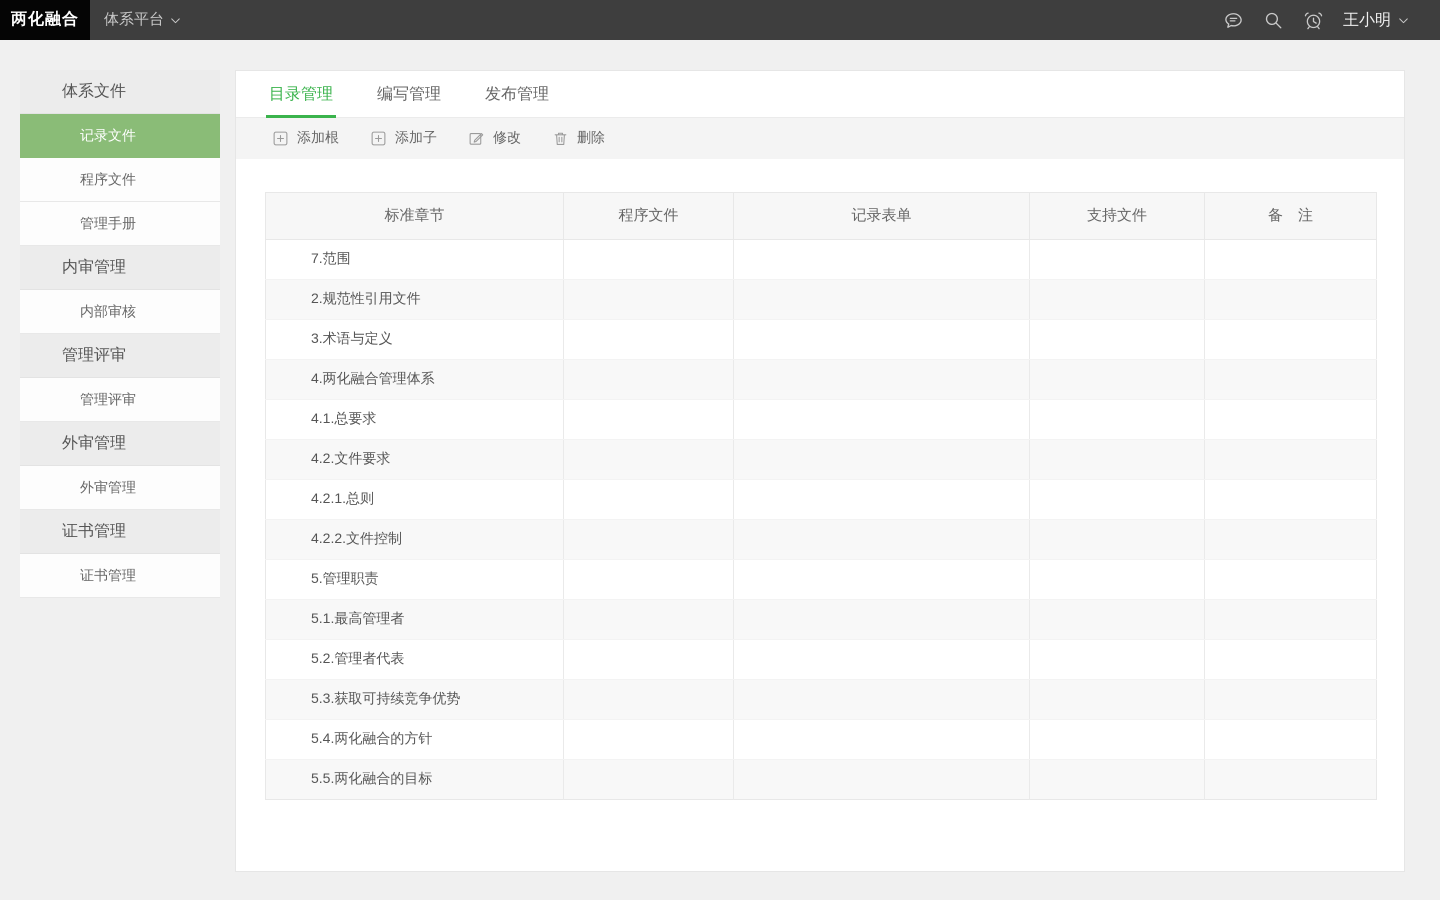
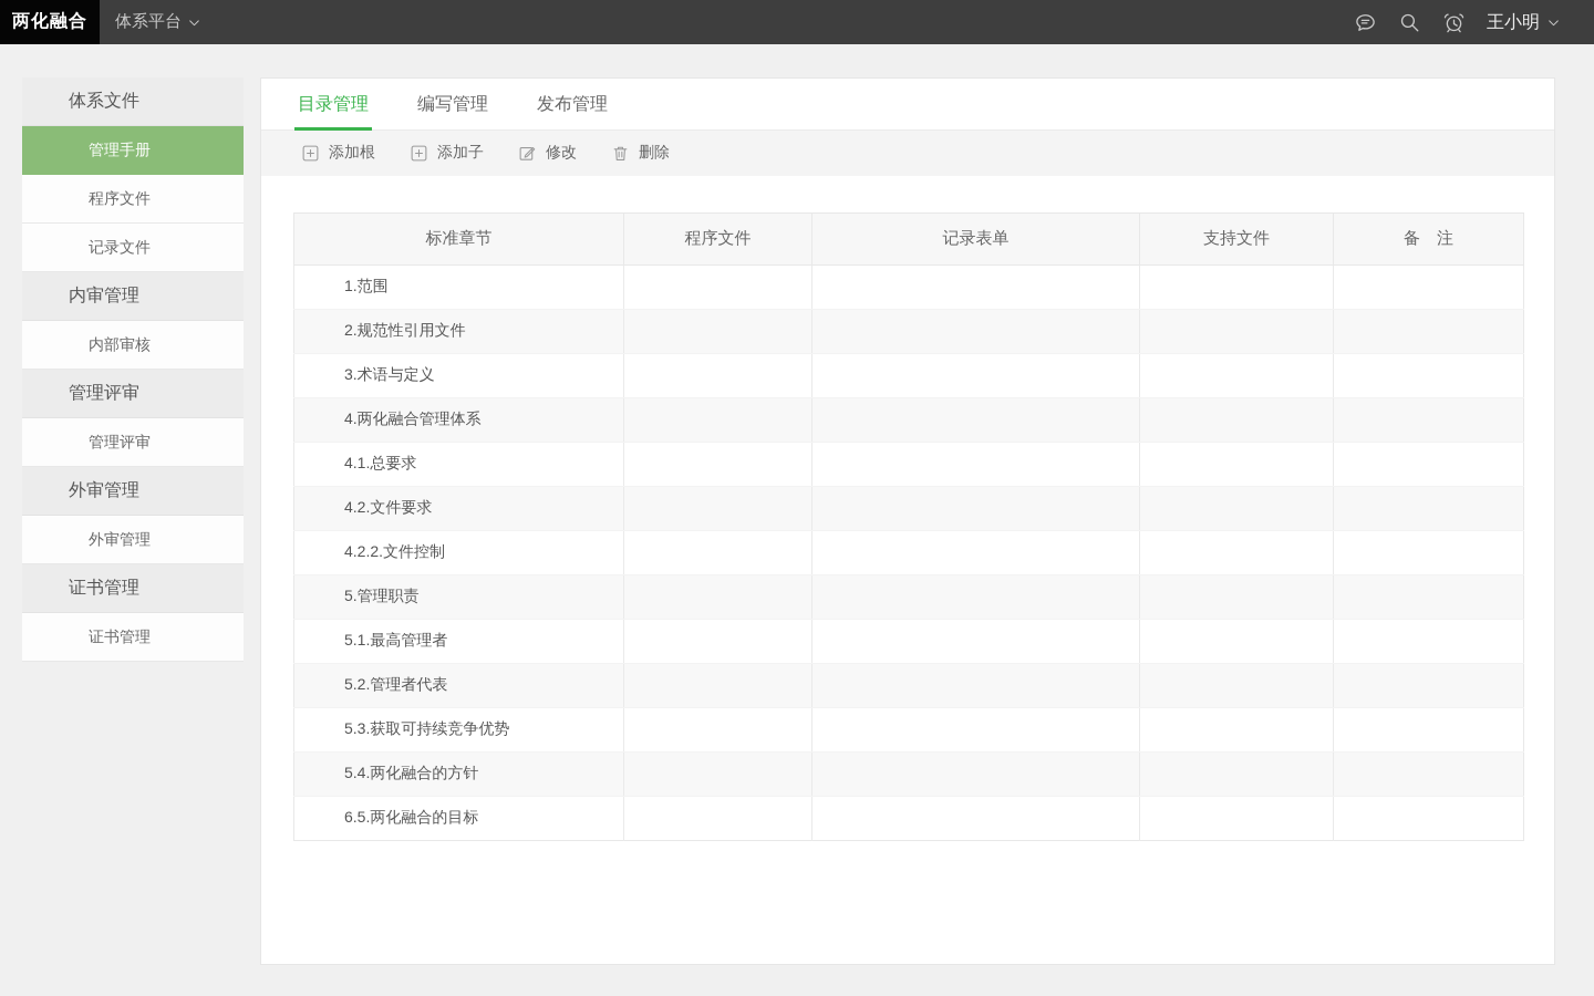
  两化融合
  体系平台
  王小明
  体系文件
- 记录文件
+ 管理手册
  程序文件
- 管理手册
+ 记录文件
  内审管理
  内部审核
  管理评审
  管理评审
  外审管理
  外审管理
  证书管理
  证书管理
  目录管理
  编写管理
  发布管理
  添加根
  添加子
  修改
  删除
  标准章节	程序文件	记录表单	支持文件	备 注
- 7.范围
+ 1.范围
  2.规范性引用文件
  3.术语与定义
  4.两化融合管理体系
  4.1.总要求
  4.2.文件要求
- 4.2.1.总则
  4.2.2.文件控制
  5.管理职责
  5.1.最高管理者
  5.2.管理者代表
  5.3.获取可持续竞争优势
  5.4.两化融合的方针
- 5.5.两化融合的目标
+ 6.5.两化融合的目标
